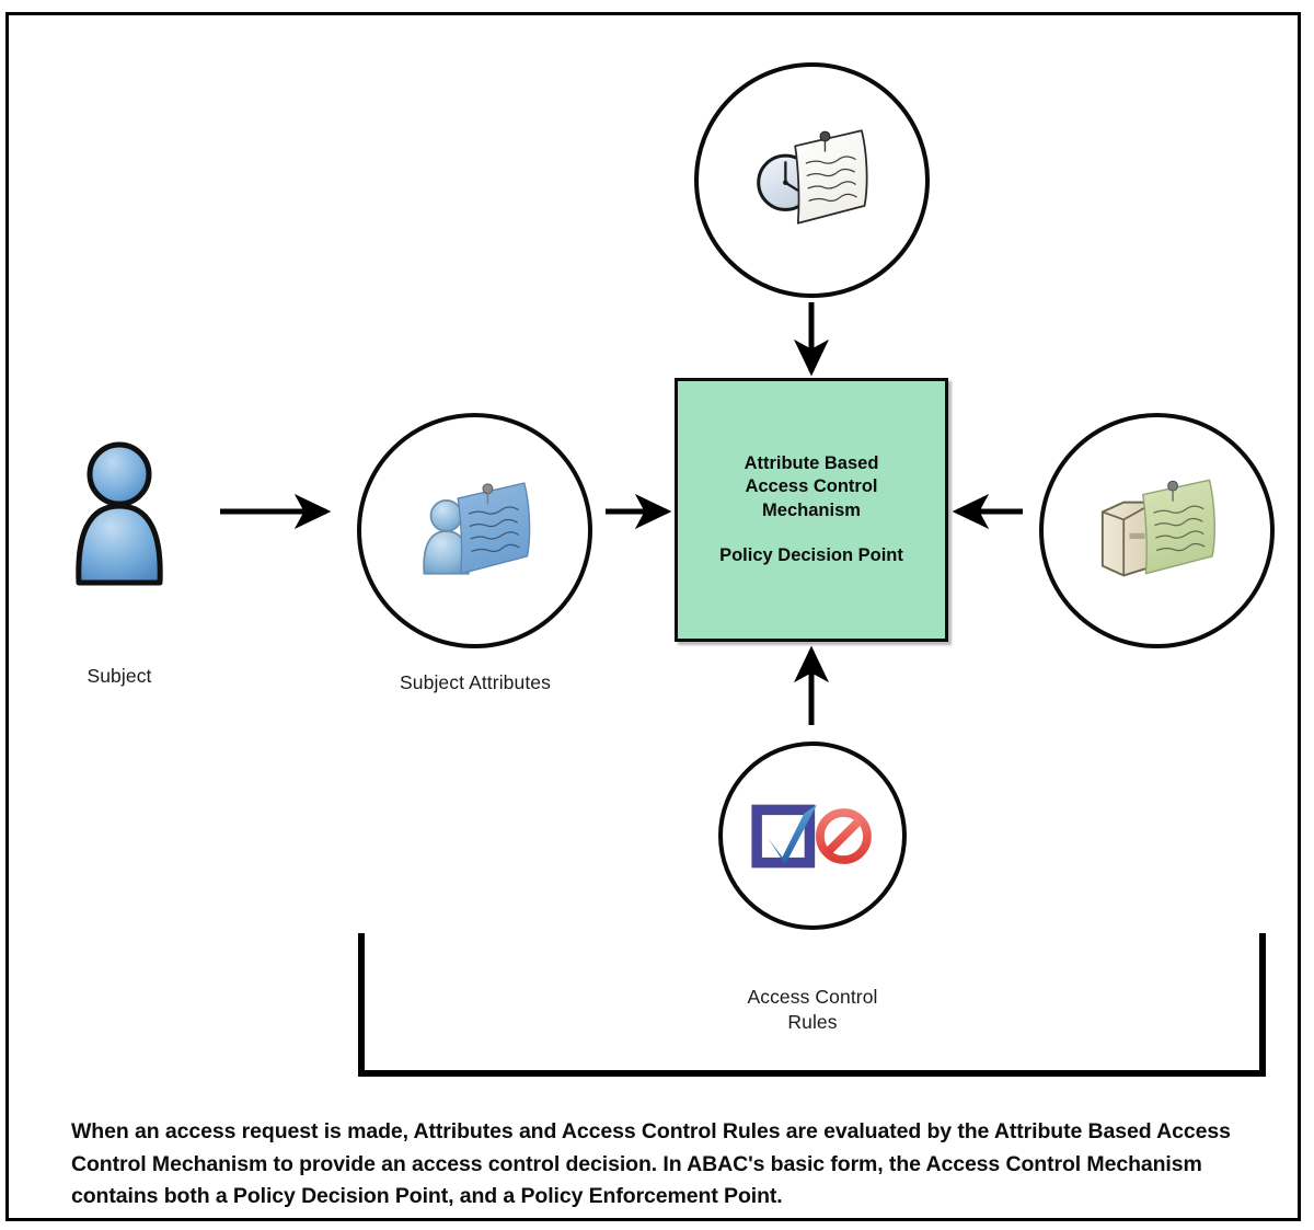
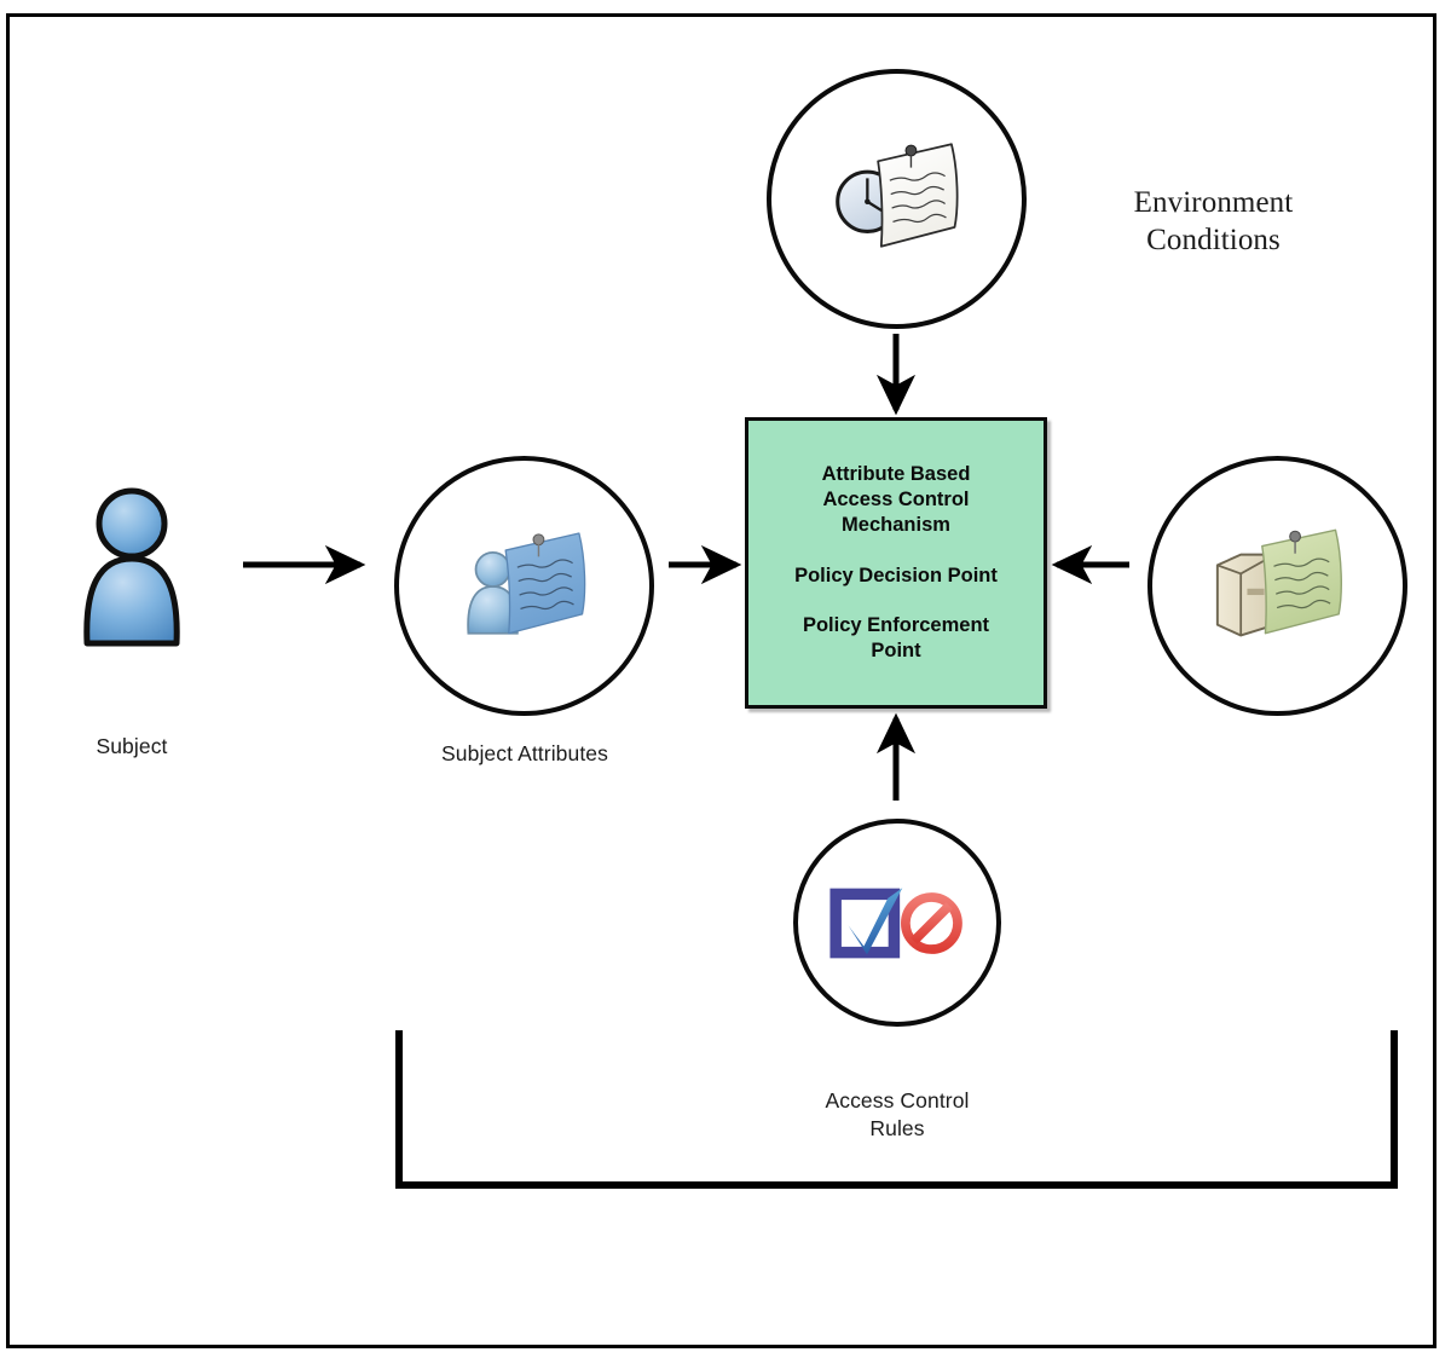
  Subject
  Subject Attributes
+ Environment
+ Conditions
  Attribute Based
  Access Control
  Mechanism
  Policy Decision Point
+ Policy Enforcement
+ Point
  Access Control
  Rules
- When an access request is made, Attributes and Access Control Rules are evaluated by the Attribute Based Access Control Mechanism to provide an access control decision. In ABAC's basic form, the Access Control Mechanism contains both a Policy Decision Point, and a Policy Enforcement Point.
